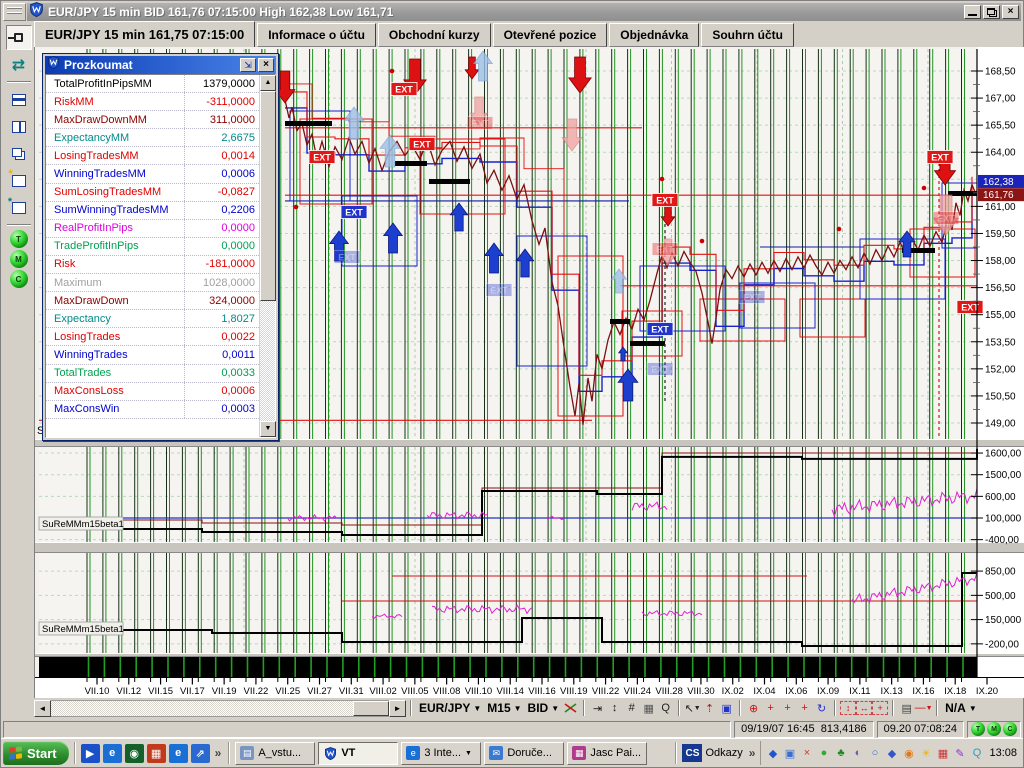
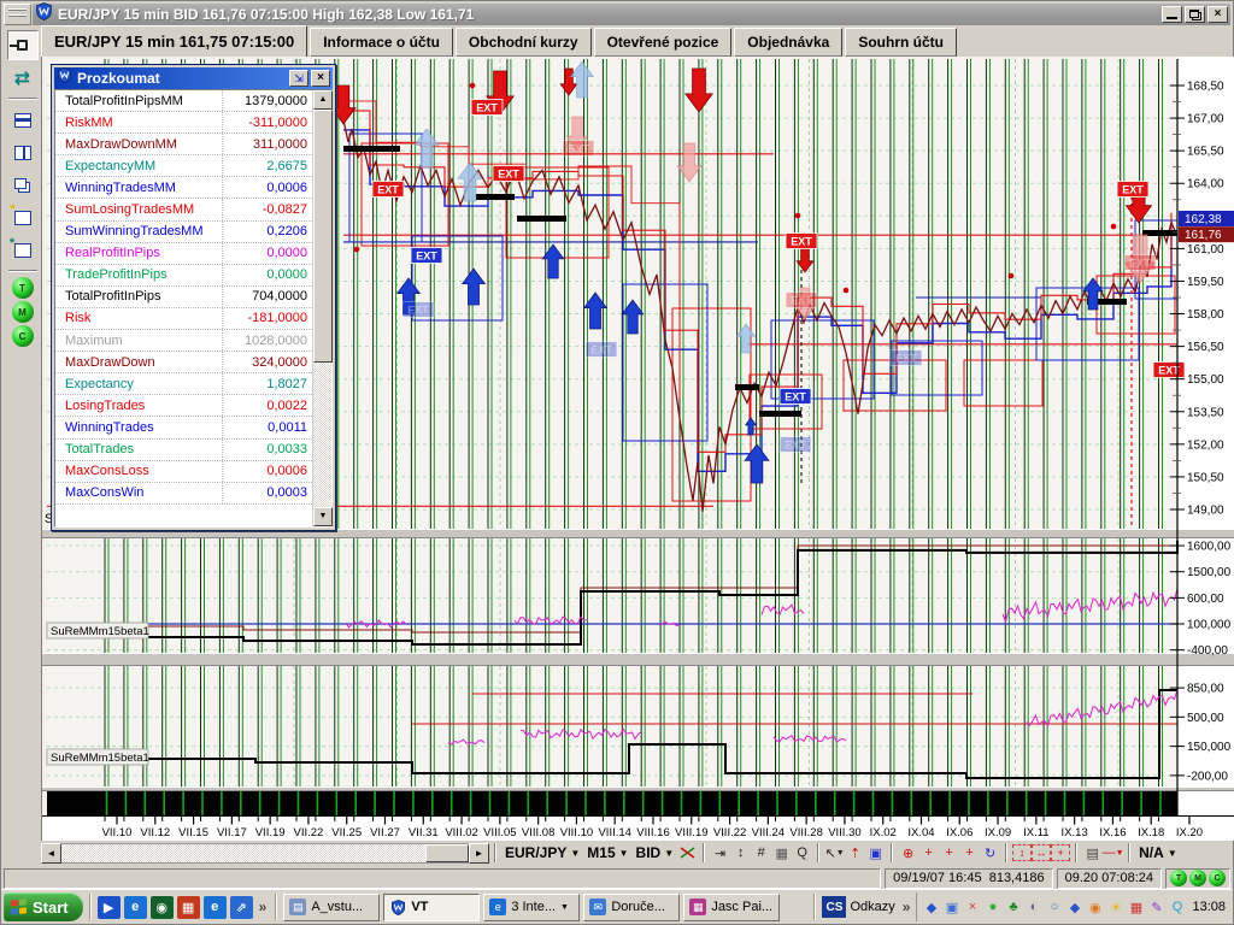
  EUR/JPY 15 min BID 161,76 07:15:00 High 162,38 Low 161,71
  ×
  EUR/JPY 15 min 161,75 07:15:00
  Informace o účtu
  Obchodní kurzy
  Otevřené pozice
  Objednávka
  Souhrn účtu
  ⇄
  *
  *
  T
  M
  C
  EXT
  EXT
  EXT
  EXT
  EXT
  EXT
  EXT
  EXT
  EXT
  EXT
  EXT
  EXT
  EXT
  EXT
  EXT
  168,50
  167,00
  165,50
  164,00
  161,00
  159,50
  158,00
  156,50
  155,00
  153,50
  152,00
  150,50
  149,00
  162,38
  161,76
  1600,00
  1500,00
  600,00
  100,000
  -400,00
  850,00
  500,00
  150,000
  -200,00
  VII.10
  VII.12
  VII.15
  VII.17
  VII.19
  VII.22
  VII.25
  VII.27
  VII.31
  VIII.02
  VIII.05
  VIII.08
  VIII.10
  VIII.14
  VIII.16
  VIII.19
  VIII.22
  VIII.24
  VIII.28
  VIII.30
  IX.02
  IX.04
  IX.06
  IX.09
  IX.11
  IX.13
  IX.16
  IX.18
  IX.20
  SuReMMm15beta1
  SuReMMm15beta1
  S
  Prozkoumat
  ⇲
  ×
  TotalProfitInPipsMM
  1379,0000
  RiskMM
  -311,0000
  MaxDrawDownMM
  311,0000
  ExpectancyMM
  2,6675
- LosingTradesMM
- 0,0014
  WinningTradesMM
  0,0006
  SumLosingTradesMM
  -0,0827
  SumWinningTradesMM
  0,2206
  RealProfitInPips
  0,0000
  TradeProfitInPips
  0,0000
+ TotalProfitInPips
+ 704,0000
  Risk
  -181,0000
  Maximum
  1028,0000
  MaxDrawDown
  324,0000
  Expectancy
  1,8027
  LosingTrades
  0,0022
  WinningTrades
  0,0011
  TotalTrades
  0,0033
  MaxConsLoss
  0,0006
  MaxConsWin
  0,0003
  ◄
  ►
  EUR/JPY
  ▼
  M15
  ▼
  BID
  ▼
  ⇥
  ↕
  #
  ▦
  Q
  ↖
  ⇡
  ▣
  ⊕
  +
  +
  +
  ↻
  ↕
  ↔
  +
  ▤
  —
  N/A
  ▼
  09/19/07 16:45
  813,4186
  09.20 07:08:24
  Start
  ▶
  e
  ◉
  ▦
  e
  ⇗
  »
  ▤
  A_vstu...
  VT
  e
  3 Inte...
  ✉
  Doruče...
  ▦
  Jasc Pai...
  CS
  Odkazy
  »
  ◆
  ▣
  ×
  ●
  ♣
  ◐
  ○
  ◆
  ◉
  ☀
  ▦
  ✎
  Q
  13:08
